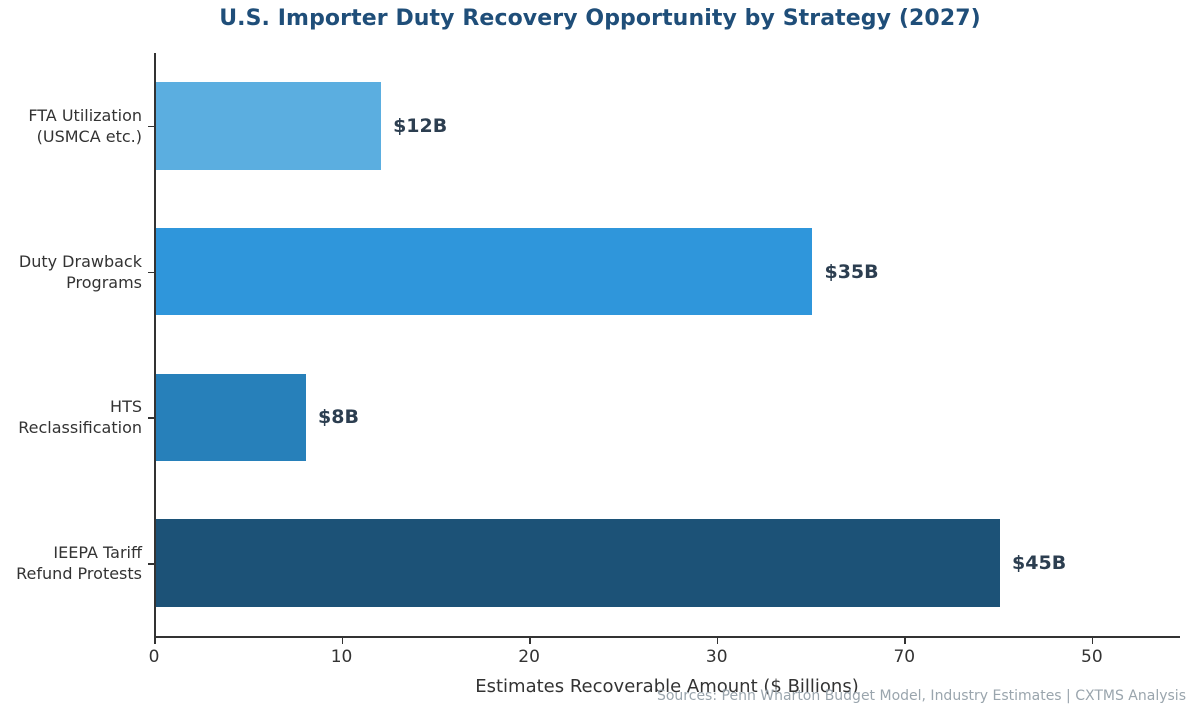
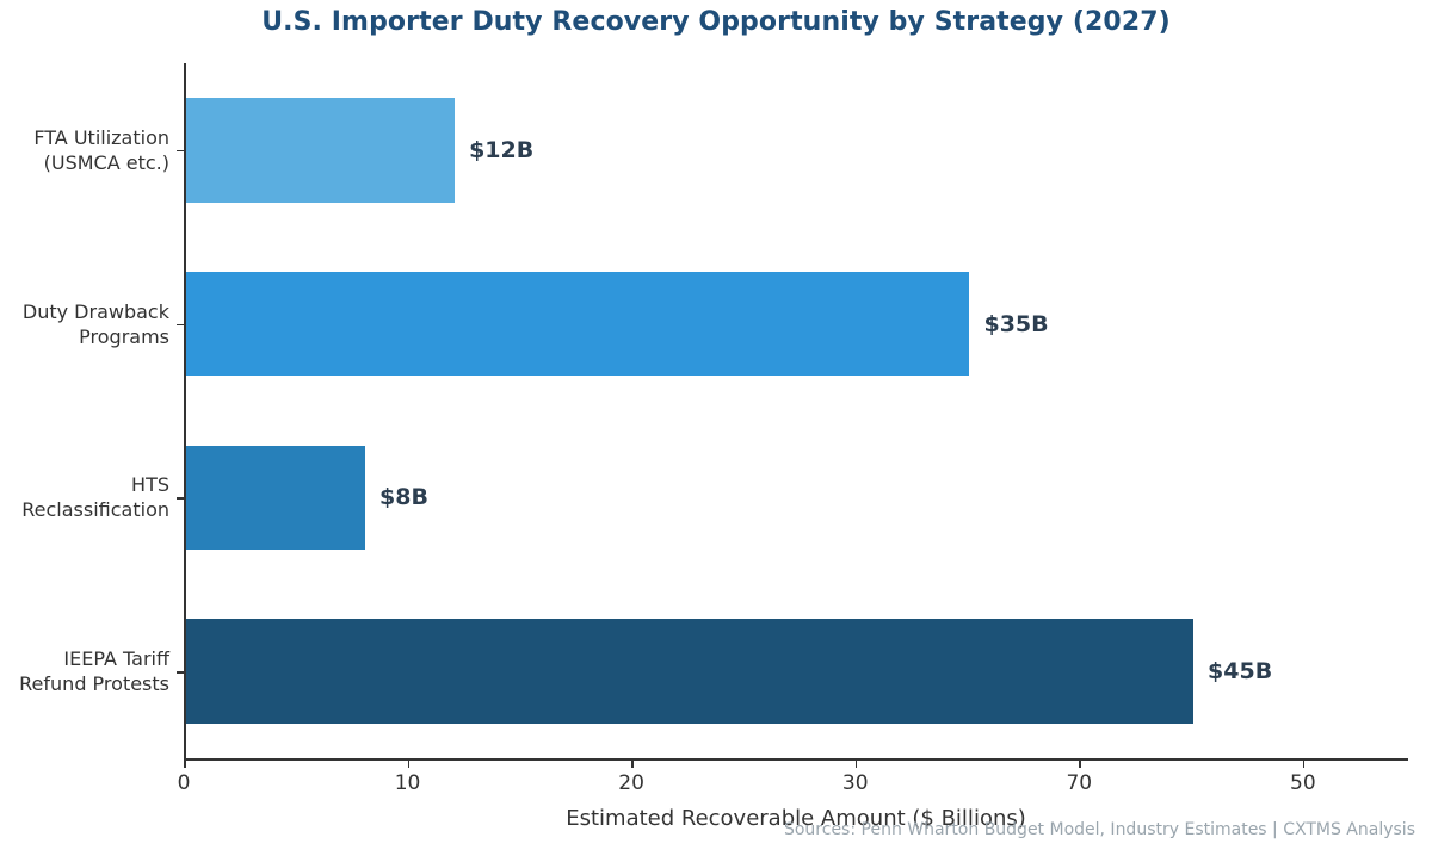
  U.S. Importer Duty Recovery Opportunity by Strategy (2027)
  $12B
  $35B
  $8B
  $45B
  0
  10
  20
  30
  70
  50
  FTA Utilization
  (USMCA etc.)
  Duty Drawback
  Programs
  HTS
  Reclassification
  IEEPA Tariff
  Refund Protests
- Estimates Recoverable Amount ($ Billions)
+ Estimated Recoverable Amount ($ Billions)
  Sources: Penn Wharton Budget Model, Industry Estimates | CXTMS Analysis
